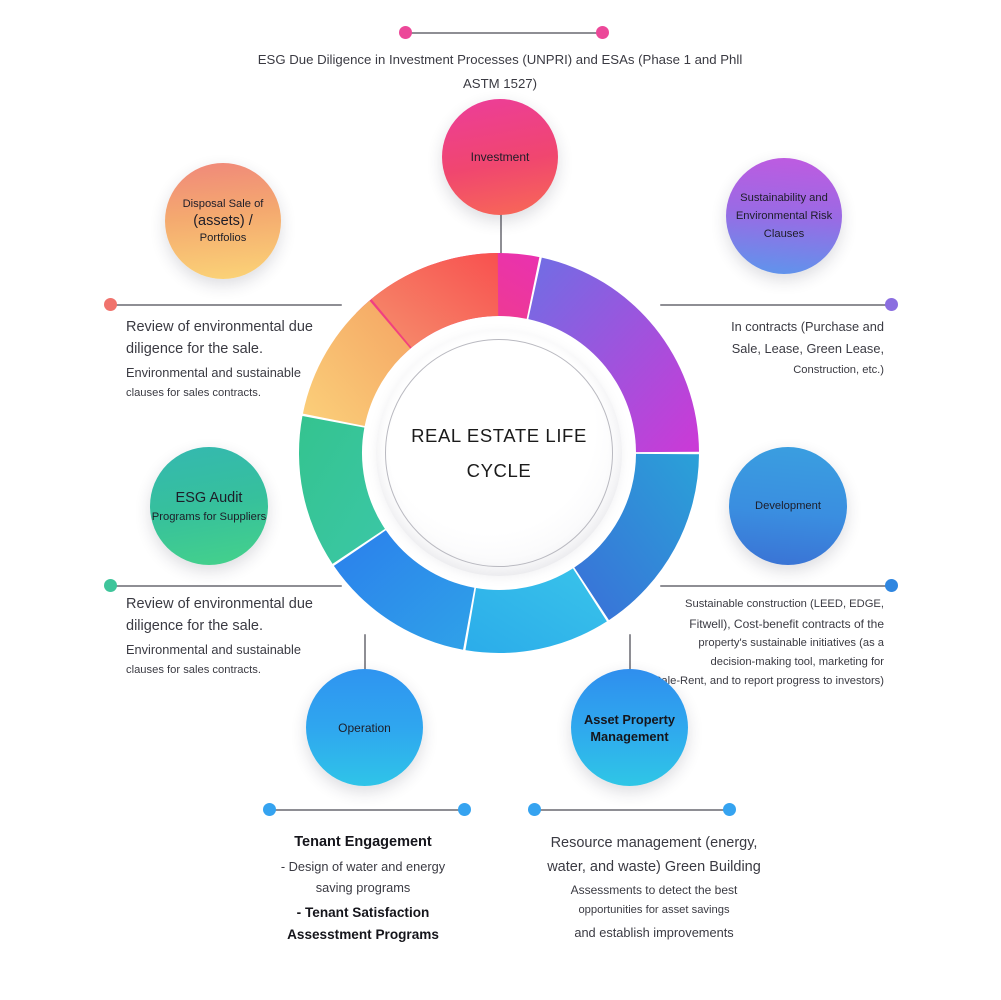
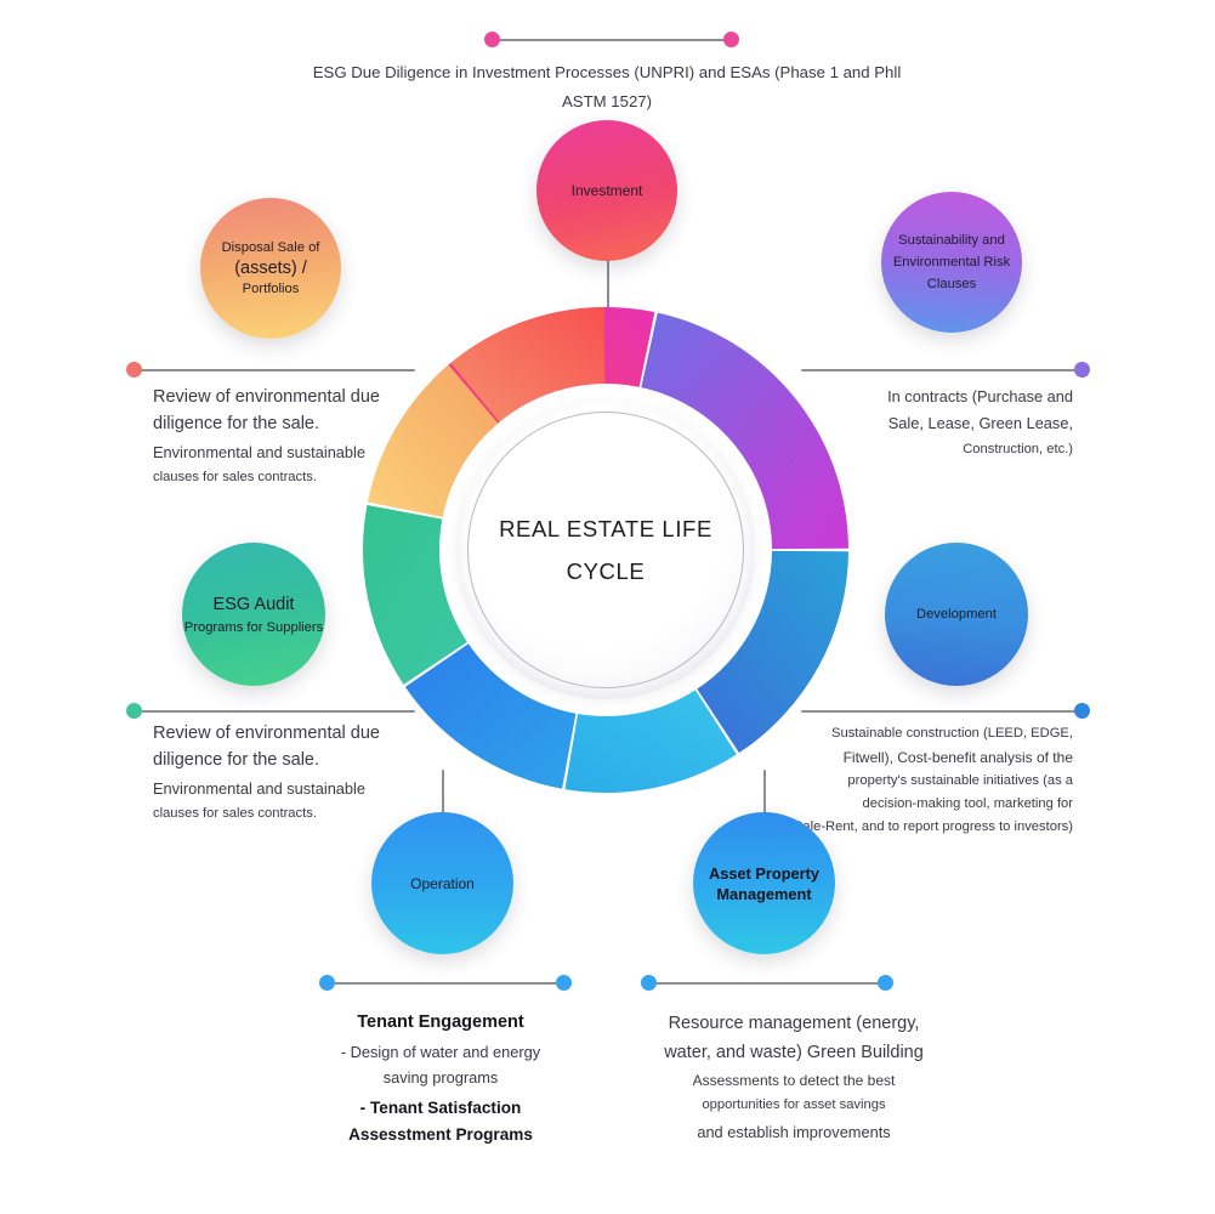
  ESG Due Diligence in Investment Processes (UNPRI) and ESAs (Phase 1 and Phll ASTM 1527)
  Investment
  Disposal Sale of
  (assets) /
  Portfolios
  Sustainability and
  Environmental Risk
  Clauses
  Review of environmental due
  diligence for the sale.
  Environmental and sustainable
  clauses for sales contracts.
  In contracts (Purchase and
  Sale, Lease, Green Lease,
  Construction, etc.)
  ESG Audit
  Programs for Suppliers
  Development
  Review of environmental due
  diligence for the sale.
  Environmental and sustainable
  clauses for sales contracts.
  Sustainable construction (LEED, EDGE,
- Fitwell), Cost-benefit contracts of the
+ Fitwell), Cost-benefit analysis of the
  property's sustainable initiatives (as a
  decision-making tool, marketing for
  le-Rent, and to report progress to investors)
  Operation
  Asset Property
  Management
  Tenant Engagement
  - Design of water and energy
  saving programs
  - Tenant Satisfaction
  Assesstment Programs
  Resource management (energy,
  water, and waste) Green Building
  Assessments to detect the best
  opportunities for asset savings
  and establish improvements
  REAL ESTATE LIFE
  CYCLE
